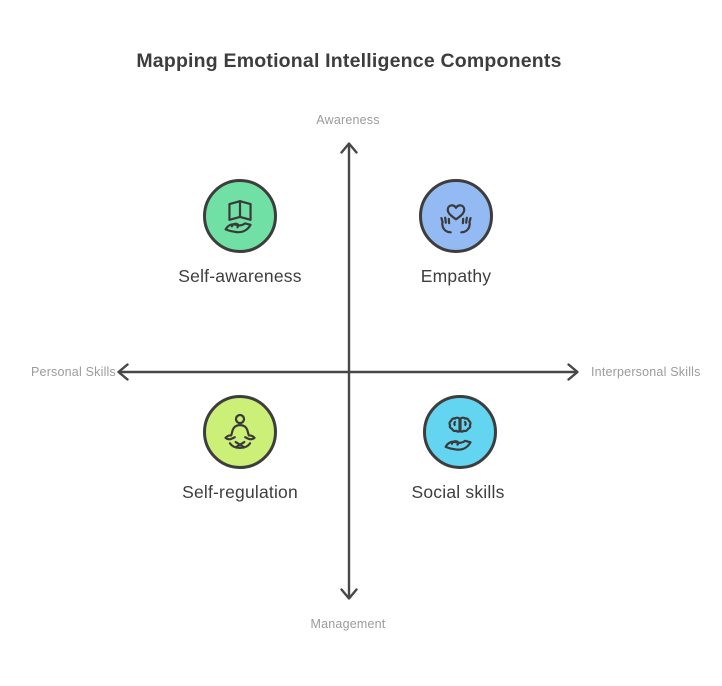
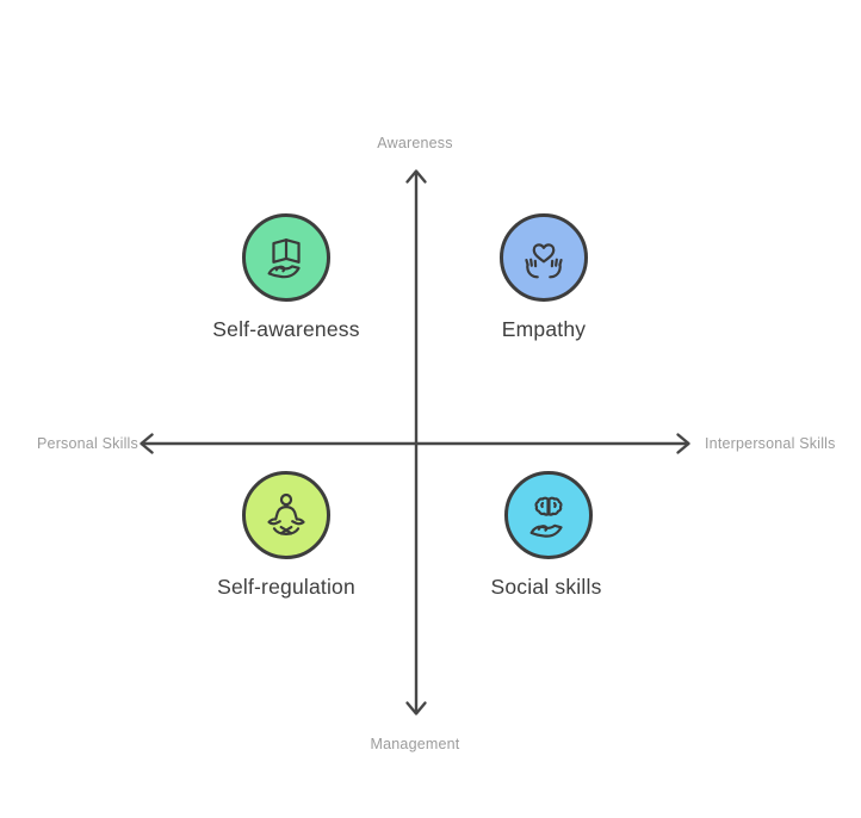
- Mapping Emotional Intelligence Components
  Awareness
  Management
  Personal Skills
  Interpersonal Skills
  Self-awareness
  Empathy
  Self-regulation
  Social skills
